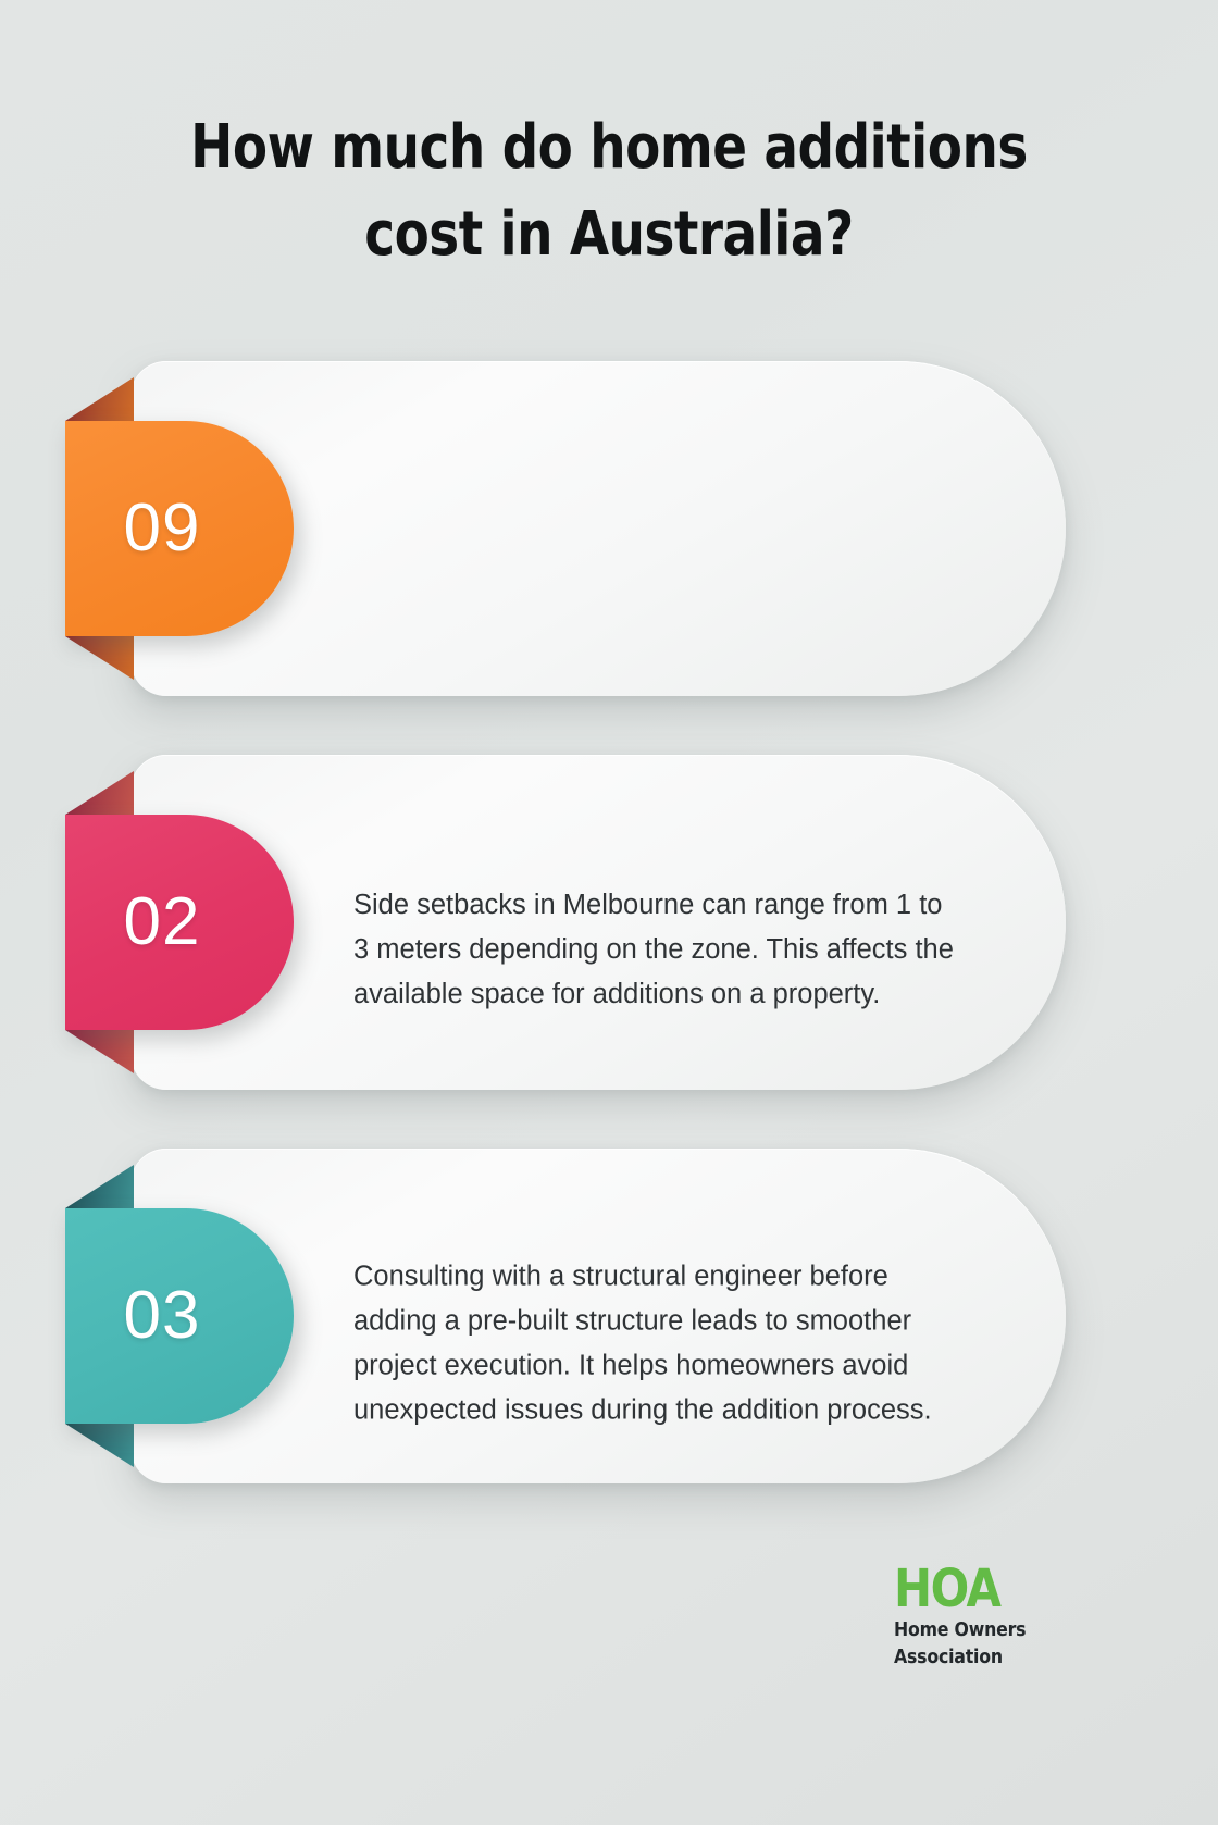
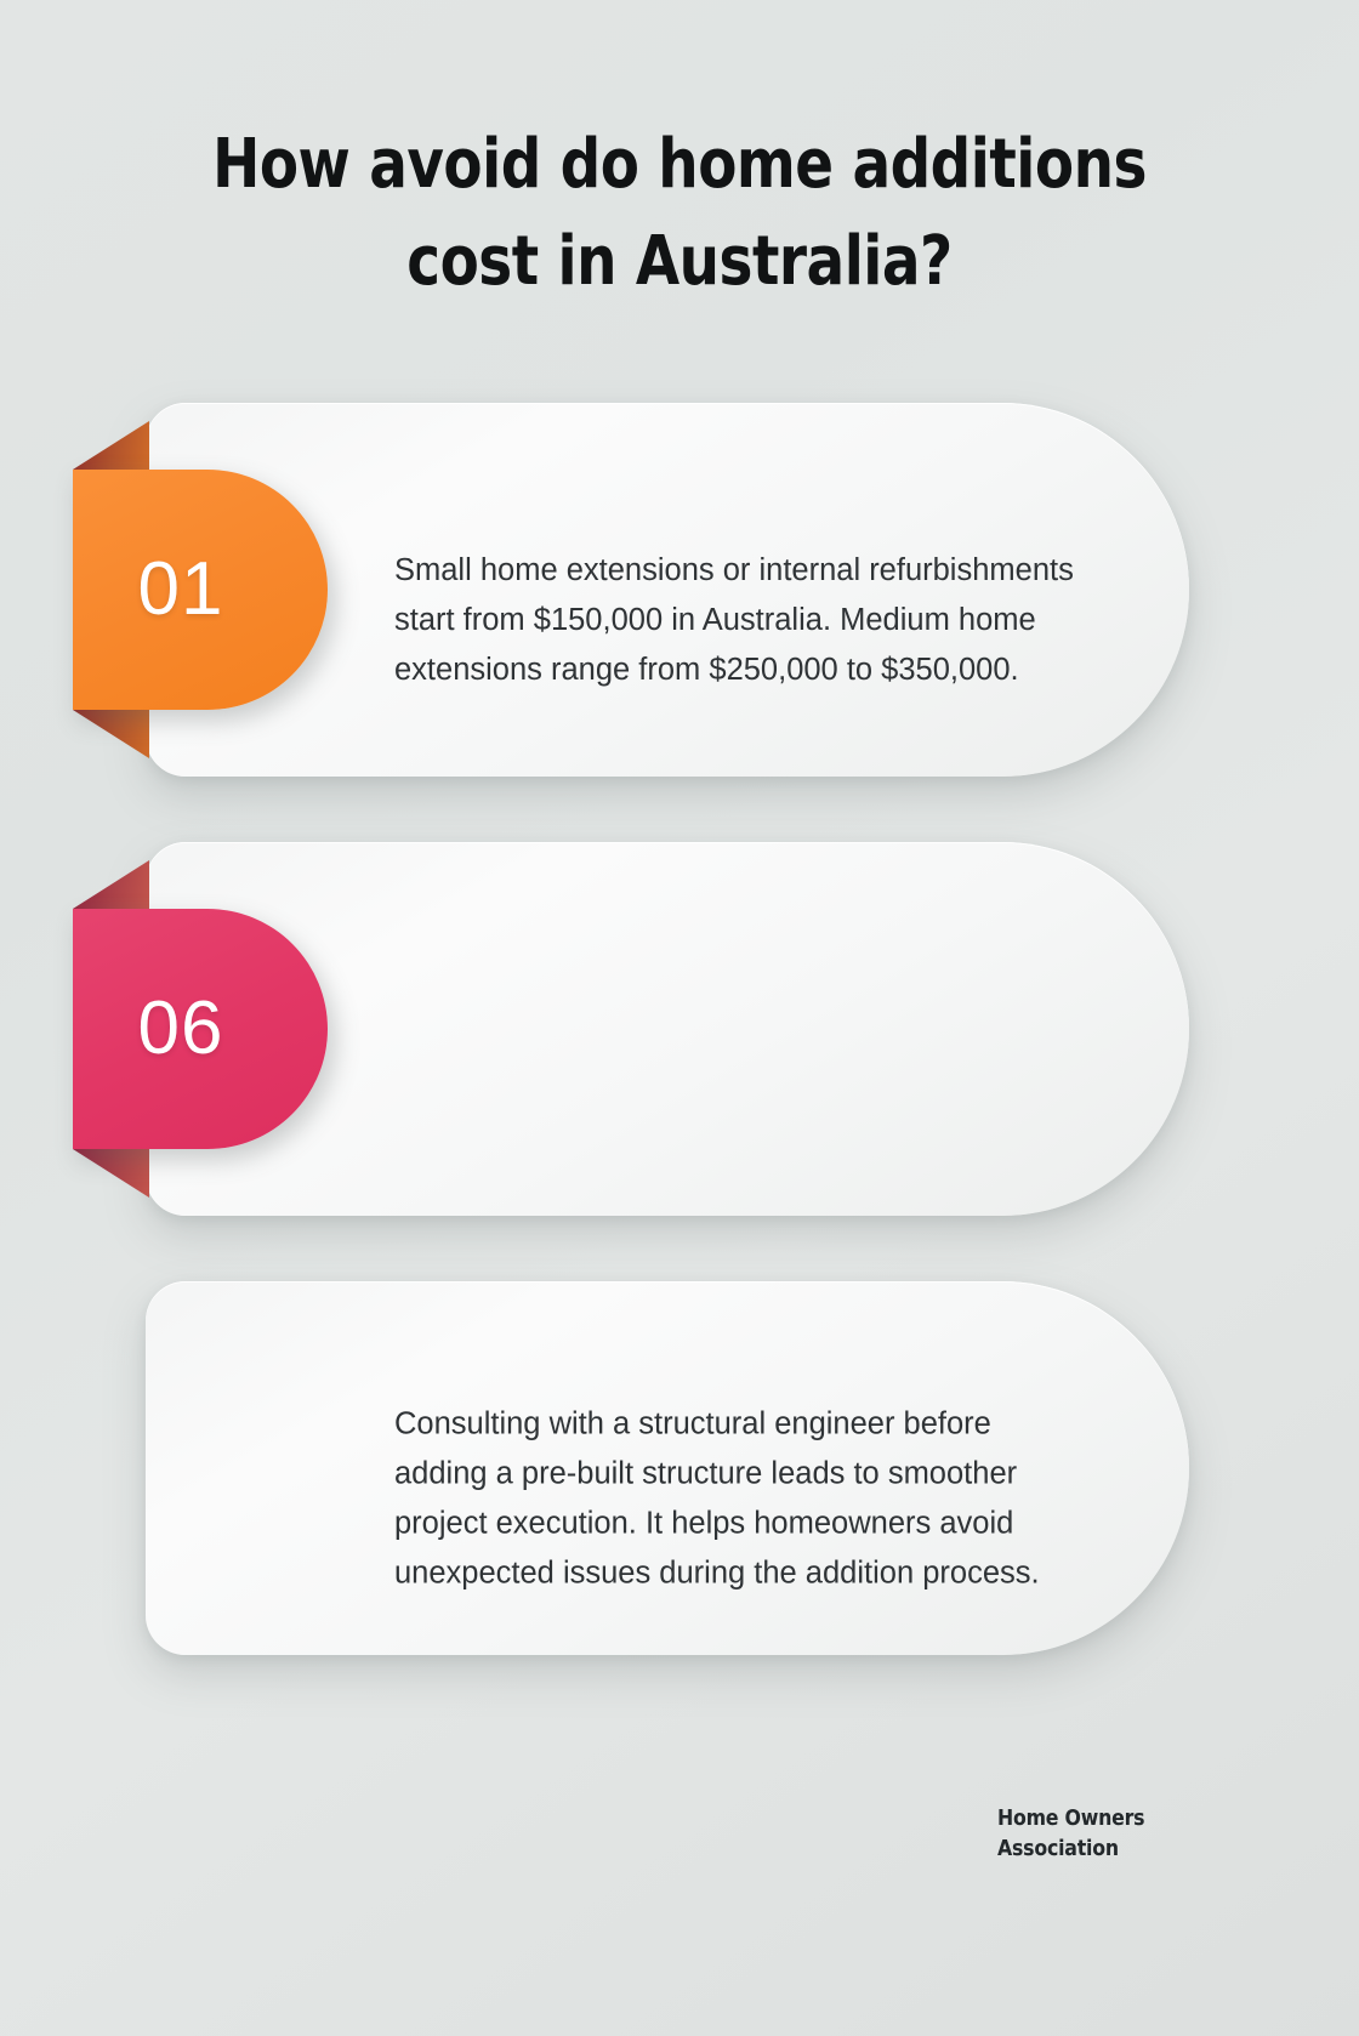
- How much do home additions cost in Australia?
+ How avoid do home additions cost in Australia?
- 09
+ 01
+ Small home extensions or internal refurbishments start from $150,000 in Australia. Medium home extensions range from $250,000 to $350,000.
- 02
+ 06
- Side setbacks in Melbourne can range from 1 to 3 meters depending on the zone. This affects the available space for additions on a property.
- 03
  Consulting with a structural engineer before adding a pre-built structure leads to smoother project execution. It helps homeowners avoid unexpected issues during the addition process.
- HOA
  Home Owners
  Association
